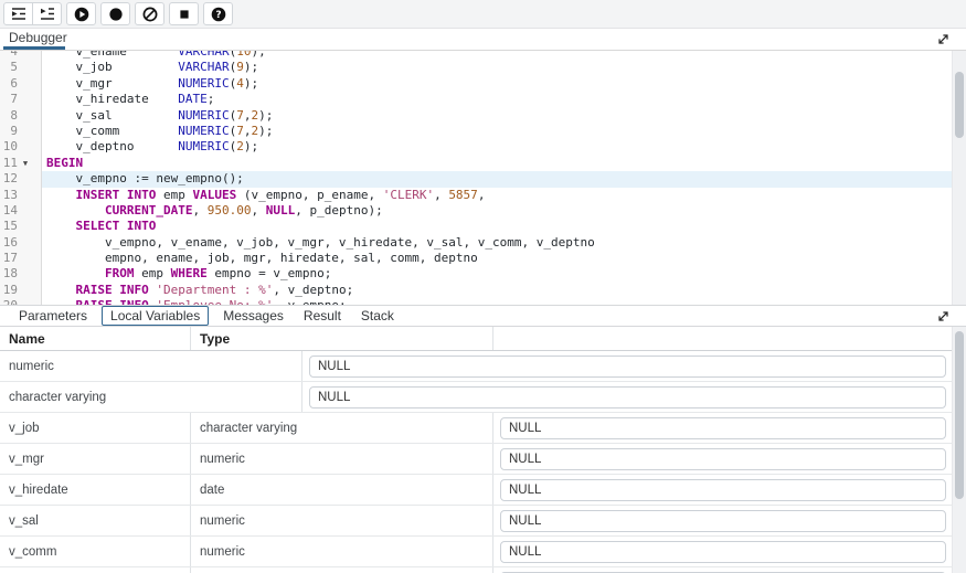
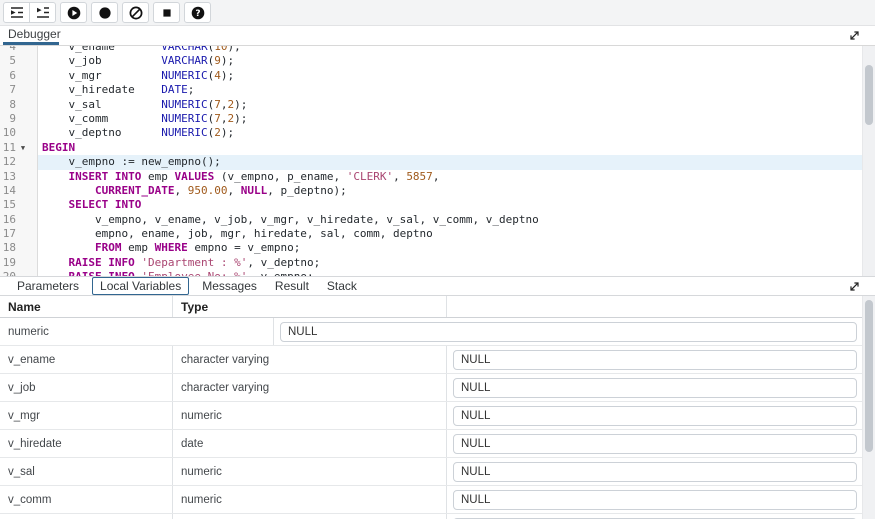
  ?
  Debugger
  4
  v_ename VARCHAR(10);
  5
  v_job VARCHAR(9);
  6
  v_mgr NUMERIC(4);
  7
  v_hiredate DATE;
  8
  v_sal NUMERIC(7,2);
  9
  v_comm NUMERIC(7,2);
  10
  v_deptno NUMERIC(2);
  11
  ▼
  BEGIN
  12
  v_empno := new_empno();
  13
  INSERT INTO emp VALUES (v_empno, p_ename, 'CLERK', 5857,
  14
  CURRENT_DATE, 950.00, NULL, p_deptno);
  15
  SELECT INTO
  16
  v_empno, v_ename, v_job, v_mgr, v_hiredate, v_sal, v_comm, v_deptno
  17
  empno, ename, job, mgr, hiredate, sal, comm, deptno
  18
  FROM emp WHERE empno = v_empno;
  19
  RAISE INFO 'Department : %', v_deptno;
  Parameters
  Local Variables
  Messages
  Result
  Stack
  Name
  Type
  numeric
  NULL
+ v_ename
  character varying
  NULL
  v_job
  character varying
  NULL
  v_mgr
  numeric
  NULL
  v_hiredate
  date
  NULL
  v_sal
  numeric
  NULL
  v_comm
  numeric
  NULL
